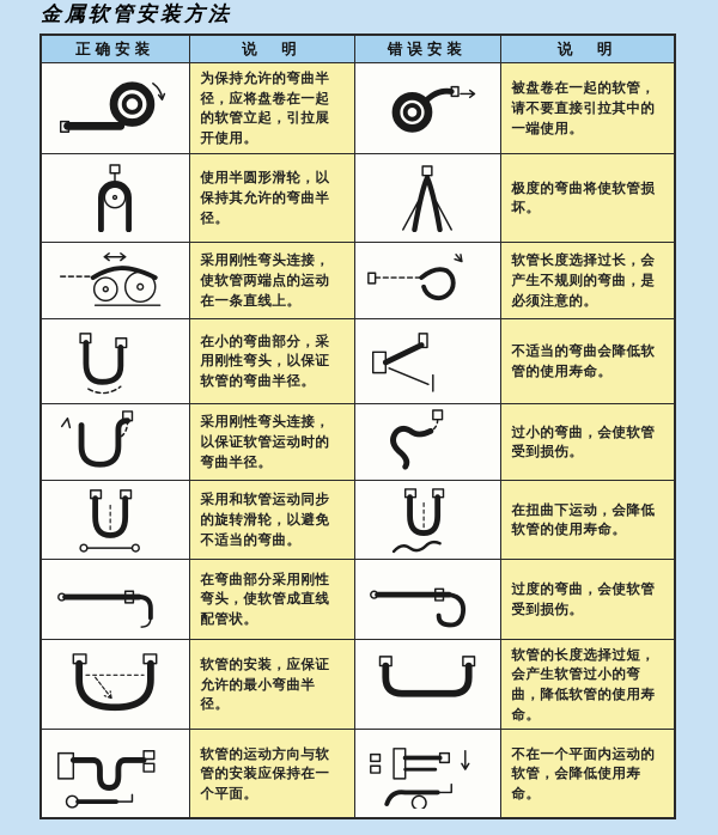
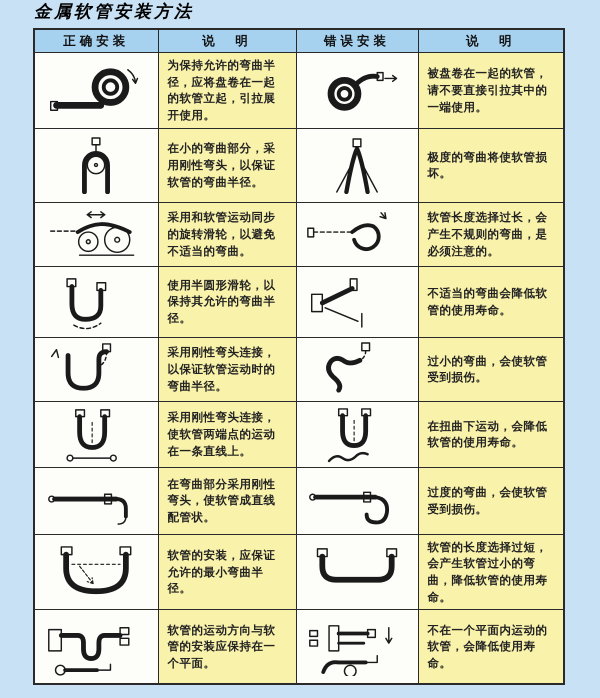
  金属软管安装方法
  正确安装	说 明	错误安装	说 明
  	为保持允许的弯曲半径，应将盘卷在一起的软管立起，引拉展开使用。		被盘卷在一起的软管，请不要直接引拉其中的一端使用。
- 	使用半圆形滑轮，以保持其允许的弯曲半径。		极度的弯曲将使软管损坏。
+ 	在小的弯曲部分，采用刚性弯头，以保证软管的弯曲半径。		极度的弯曲将使软管损坏。
- 	采用刚性弯头连接，使软管两端点的运动在一条直线上。		软管长度选择过长，会产生不规则的弯曲，是必须注意的。
+ 	采用和软管运动同步的旋转滑轮，以避免不适当的弯曲。		软管长度选择过长，会产生不规则的弯曲，是必须注意的。
- 	在小的弯曲部分，采用刚性弯头，以保证软管的弯曲半径。		不适当的弯曲会降低软管的使用寿命。
+ 	使用半圆形滑轮，以保持其允许的弯曲半径。		不适当的弯曲会降低软管的使用寿命。
  	采用刚性弯头连接，以保证软管运动时的弯曲半径。		过小的弯曲，会使软管受到损伤。
- 	采用和软管运动同步的旋转滑轮，以避免不适当的弯曲。		在扭曲下运动，会降低软管的使用寿命。
+ 	采用刚性弯头连接，使软管两端点的运动在一条直线上。		在扭曲下运动，会降低软管的使用寿命。
  	在弯曲部分采用刚性弯头，使软管成直线配管状。		过度的弯曲，会使软管受到损伤。
  	软管的安装，应保证允许的最小弯曲半径。		软管的长度选择过短，会产生软管过小的弯曲，降低软管的使用寿命。
  	软管的运动方向与软管的安装应保持在一个平面。		不在一个平面内运动的软管，会降低使用寿命。
